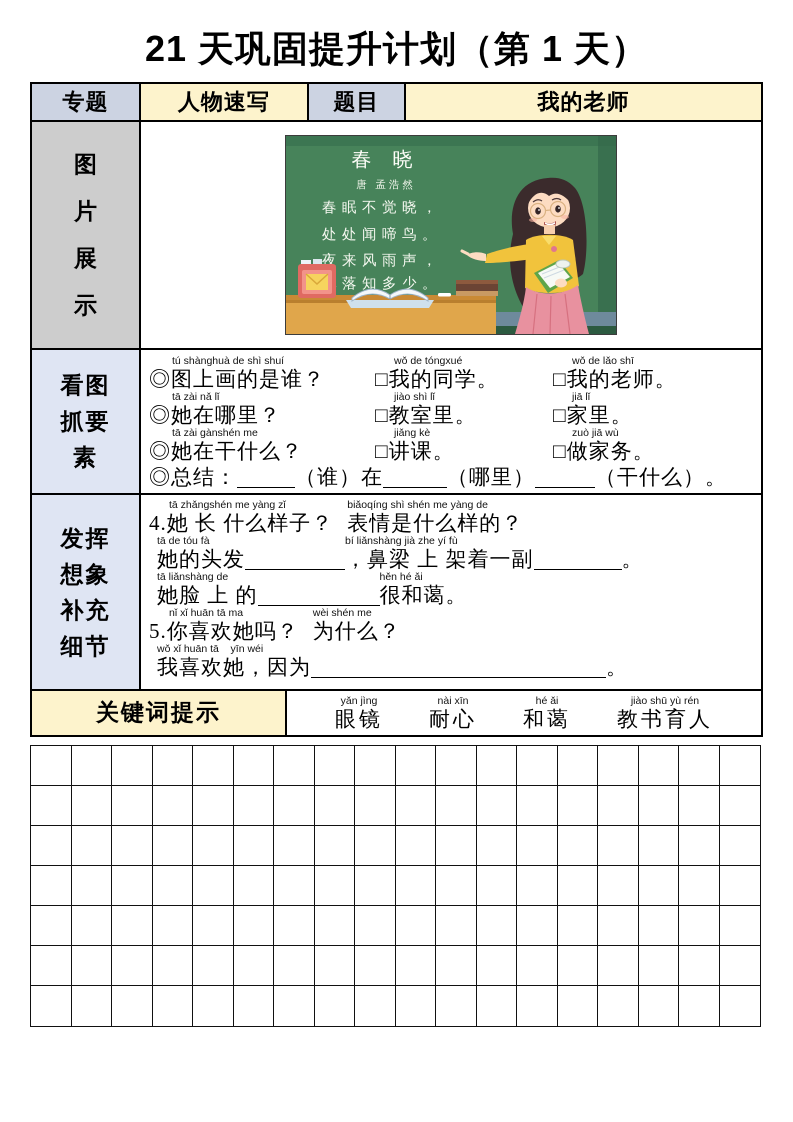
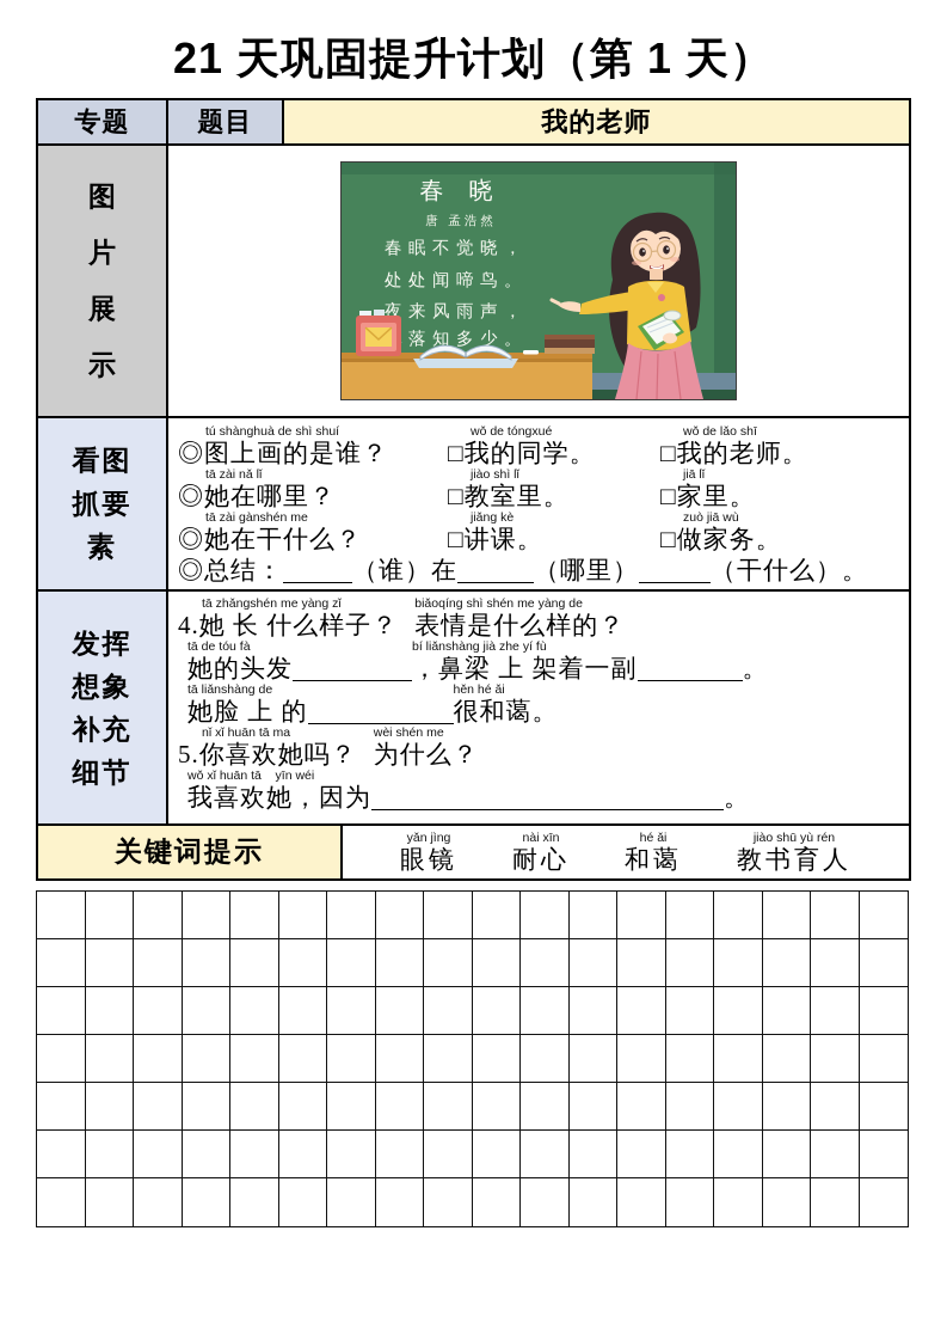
  21 天巩固提升计划（第 1 天）
  专题
- 人物速写
  题目
  我的老师
  图
  片
  展
  示
  春 晓
  唐 孟浩然
  春眠不觉晓，
  处处闻啼鸟。
  夜来风雨声，
  落知多少。
  看图
  抓要
  素
  tú shànghuà de shì shuí
  ◎图上画的是谁？
  wǒ de tóngxué
  □我的同学。
  wǒ de lǎo shī
  □我的老师。
  tā zài nǎ lǐ
  ◎她在哪里？
  jiào shì lǐ
  □教室里。
  jiā lǐ
  □家里。
  tā zài gànshén me
  ◎她在干什么？
  jiǎng kè
  □讲课。
  zuò jiā wù
  □做家务。
  ◎总结：
  （谁）在
  （哪里）
  （干什么）。
  发挥
  想象
  补充
  细节
  tā zhǎngshén me yàng zǐ
  4.她 长 什么样子？
  biǎoqíng shì shén me yàng de
  表情是什么样的？
  tā de tóu fà
  她的头发
  bí liǎnshàng jià zhe yí fù
  ，鼻梁 上 架着一副
  。
  tā liǎnshàng de
  她脸 上 的
  hěn hé ǎi
  很和蔼。
  nǐ xǐ huān tā ma
  5.你喜欢她吗？
  wèi shén me
  为什么？
  wǒ xǐ huān tā yīn wéi
  我喜欢她，因为
  。
  关键词提示
  yǎn jìng
  眼镜
  nài xīn
  耐心
  hé ǎi
  和蔼
  jiào shū yù rén
  教书育人
